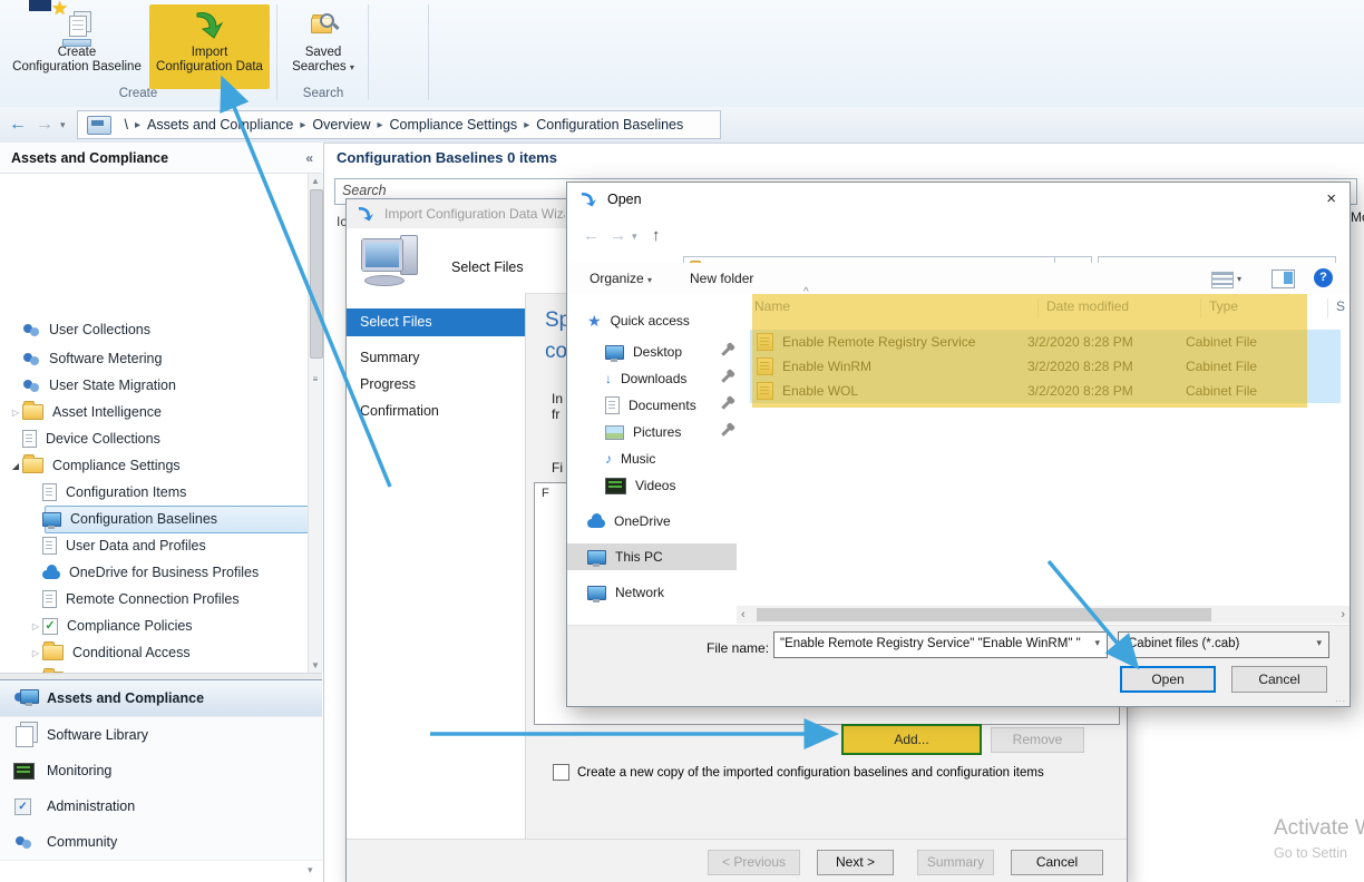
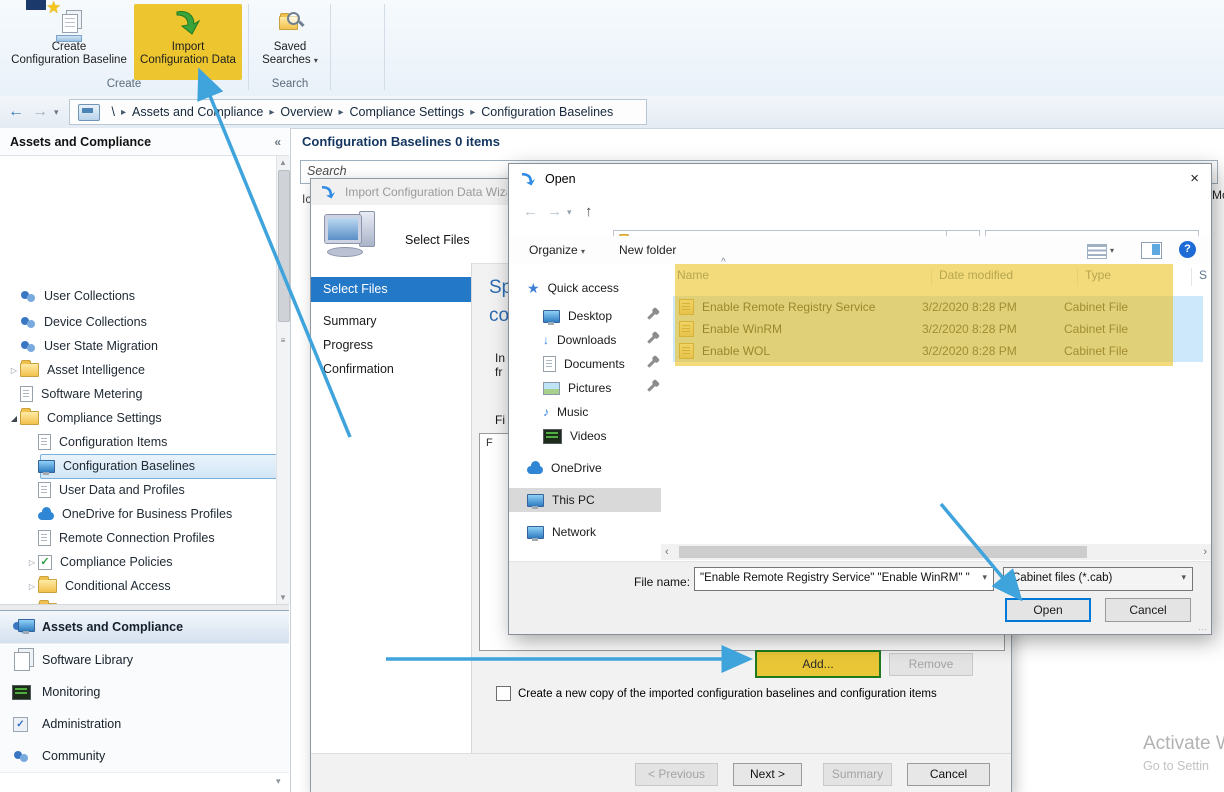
  ★
  Create
  Configuration Baseline
  Import
  Configuration Data
  Saved
  Searches ▾
  Create
  Search
  ←
  →
  ▾
  \
  ▸
  Assets and Compliance
  ▸
  Overview
  ▸
  Compliance Settings
  ▸
  Configuration Baselines
  Assets and Compliance
  «
  User Collections
- Software Metering
+ Device Collections
  User State Migration
  ▷
  Asset Intelligence
- Device Collections
+ Software Metering
  ◢
  Compliance Settings
  Configuration Items
  Configuration Baselines
  User Data and Profiles
  OneDrive for Business Profiles
  Remote Connection Profiles
  ▷
  ✓
  Compliance Policies
  ▷
  Conditional Access
  ▲
  ≡
  ▼
  Assets and Compliance
  Software Library
  Monitoring
  ✓
  Administration
  Community
  ▾
  Configuration Baselines 0 items
  Search
  Ic
  Activate
  Go to Settin
  Import Configuration Data Wiz
  Select Files
  Select Files
  Summary
  Progress
  Confirmation
  Sp
  co
  In
  fr
  Fi
  F
  Add...
  Remove
  Create a new copy of the imported configuration baselines and configuration items
  < Previous
  Next >
  Summary
  Cancel
  Open
  ×
  ←
  →
  ▾
  ↑
  Organize ▾
  New folder
  ▾
  ?
  ★
  Quick access
  Desktop
  ↓
  Downloads
  Documents
  Pictures
  ♪
  Music
  Videos
  OneDrive
  This PC
  Network
  ^
  Name
  Date modified
  Type
  S
  Enable Remote Registry Service
  3/2/2020 8:28 PM
  Cabinet File
  Enable WinRM
  3/2/2020 8:28 PM
  Cabinet File
  Enable WOL
  3/2/2020 8:28 PM
  Cabinet File
  ‹
  ›
  File name:
  "Enable Remote Registry Service" "Enable WinRM" "
  ▾
  Cabinet files (*.cab)
  ▾
  Open
  Cancel
  ...
